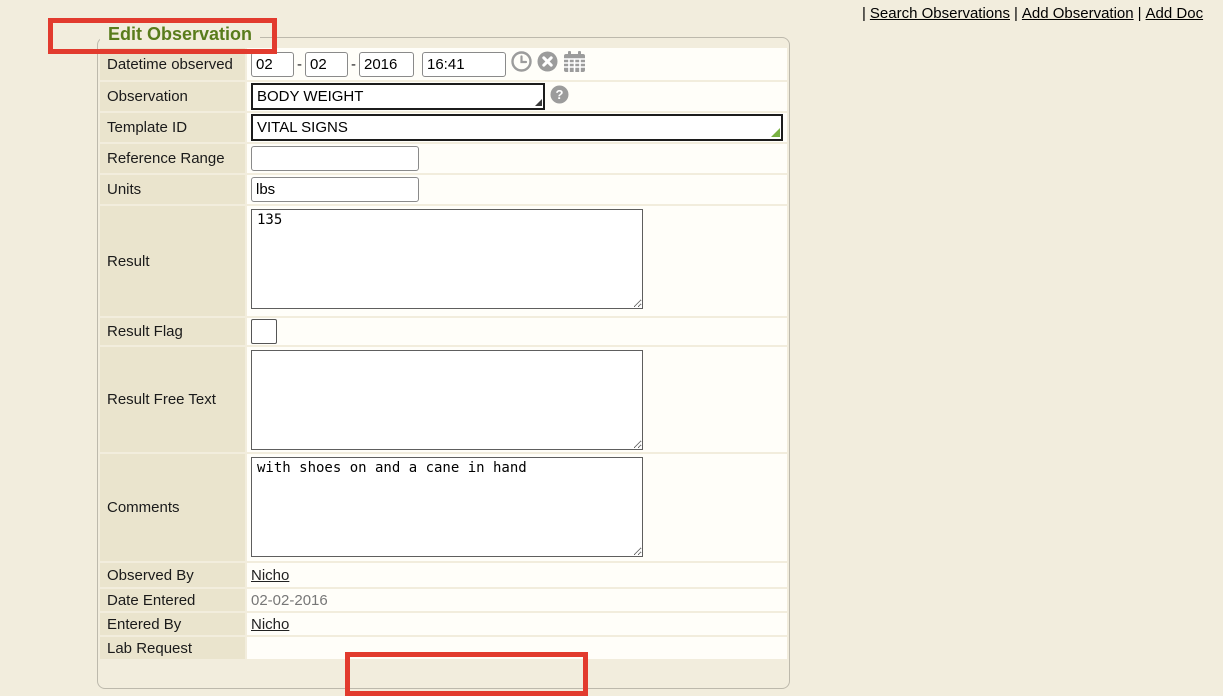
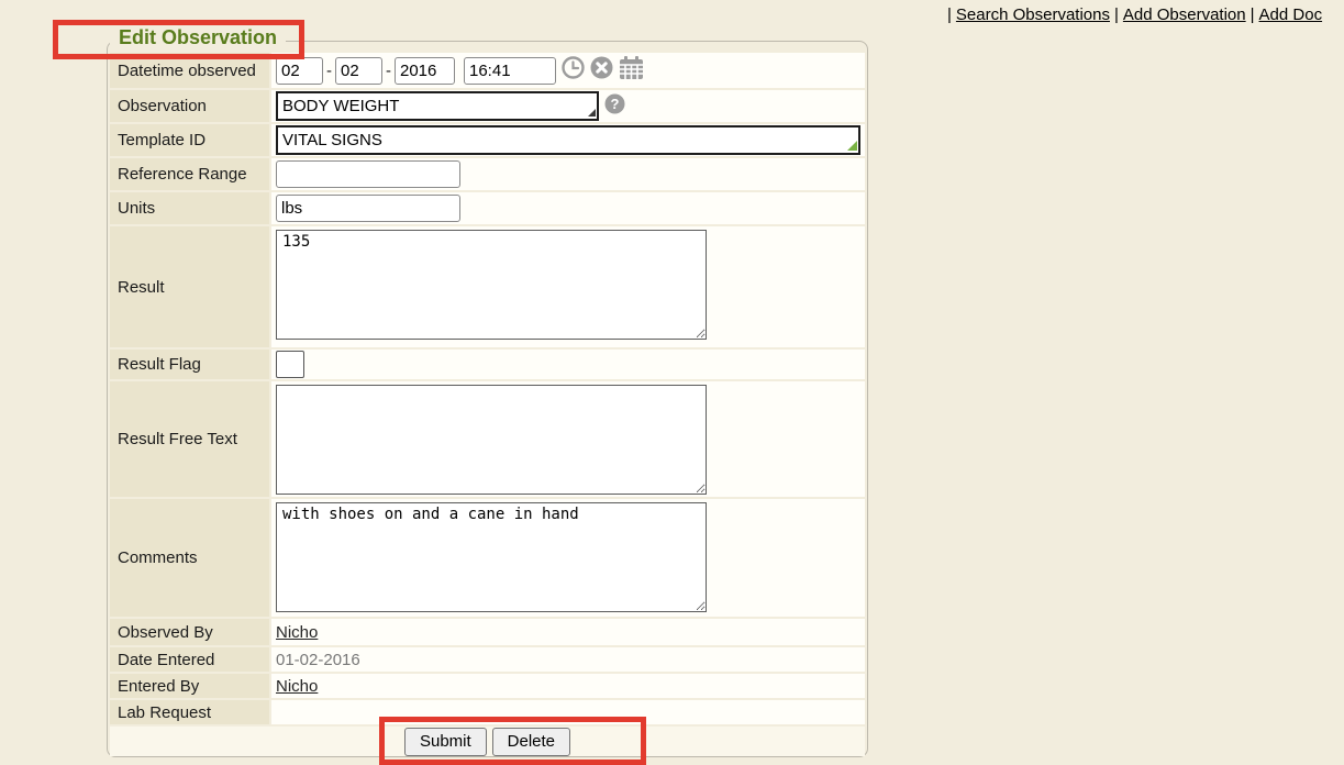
  | Search Observations | Add Observation | Add Doc
  Edit Observation
  Datetime observed
  02
  -
  02
  -
  2016
  16:41
  Observation
  BODY WEIGHT
  ?
  Template ID
  VITAL SIGNS
  Reference Range
  Units
  lbs
  Result
  135
  Result Flag
  Result Free Text
  Comments
  with shoes on and a cane in hand
  Observed By
  Nicho
  Date Entered
- 02-02-2016
+ 01-02-2016
  Entered By
  Nicho
  Lab Request
+ Submit
+ Delete
